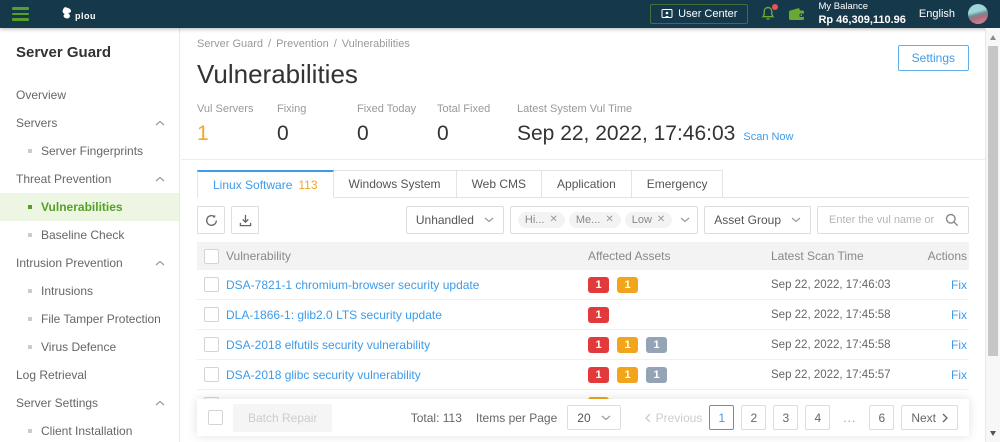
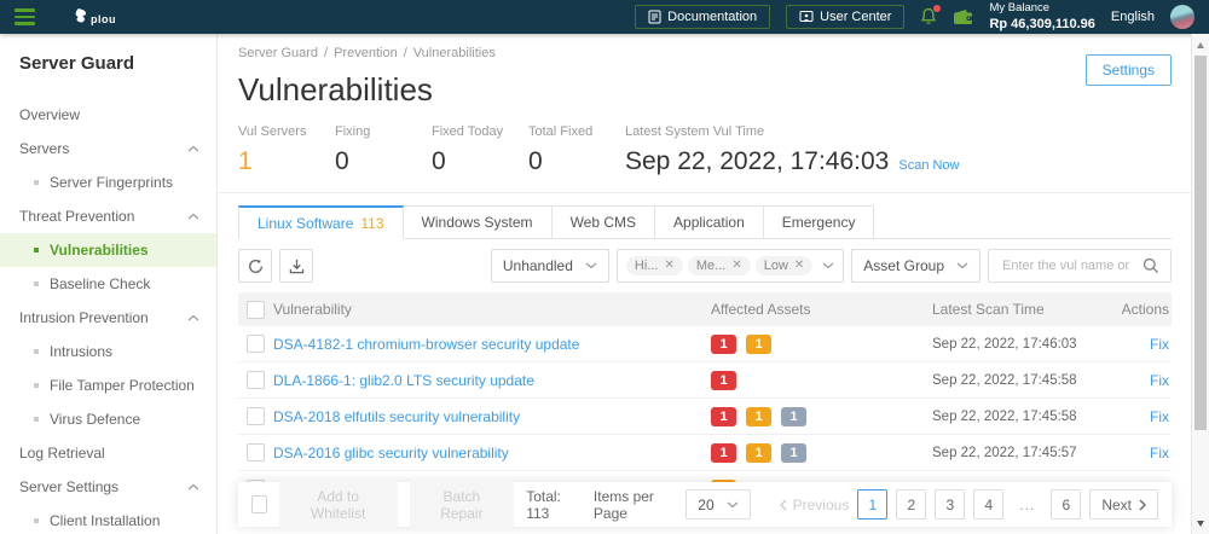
  plou
+ Documentation
  User Center
  My Balance
  Rp 46,309,110.96
  English
  Server Guard
  Overview
  Servers
  Server Fingerprints
  Threat Prevention
  Vulnerabilities
  Baseline Check
  Intrusion Prevention
  Intrusions
  File Tamper Protection
  Virus Defence
  Log Retrieval
  Server Settings
  Client Installation
  Server Guard
  /
  Prevention
  /
  Vulnerabilities
  Settings
  Vulnerabilities
  Vul Servers
  1
  Fixing
  0
  Fixed Today
  0
  Total Fixed
  0
  Latest System Vul Time
  Sep 22, 2022, 17:46:03 Scan Now
  Linux Software
  113
  Windows System
  Web CMS
  Application
  Emergency
  Unhandled
  Hi...
  ✕
  Me...
  ✕
  Low
  ✕
  Asset Group
  Enter the vul name or
  Vulnerability
  Affected Assets
  Latest Scan Time
  Actions
- DSA-7821-1 chromium-browser security update
+ DSA-4182-1 chromium-browser security update
  1
  1
  Sep 22, 2022, 17:46:03
  Fix
  DLA-1866-1: glib2.0 LTS security update
  1
  Sep 22, 2022, 17:45:58
  Fix
  DSA-2018 elfutils security vulnerability
  1
  1
  1
  Sep 22, 2022, 17:45:58
  Fix
- DSA-2018 glibc security vulnerability
+ DSA-2016 glibc security vulnerability
  1
  1
  1
  Sep 22, 2022, 17:45:57
  Fix
+ Add to Whitelist
  Batch Repair
  Total: 113
  Items per Page
  20
  Previous
  1
  2
  3
  4
  ...
  6
  Next
